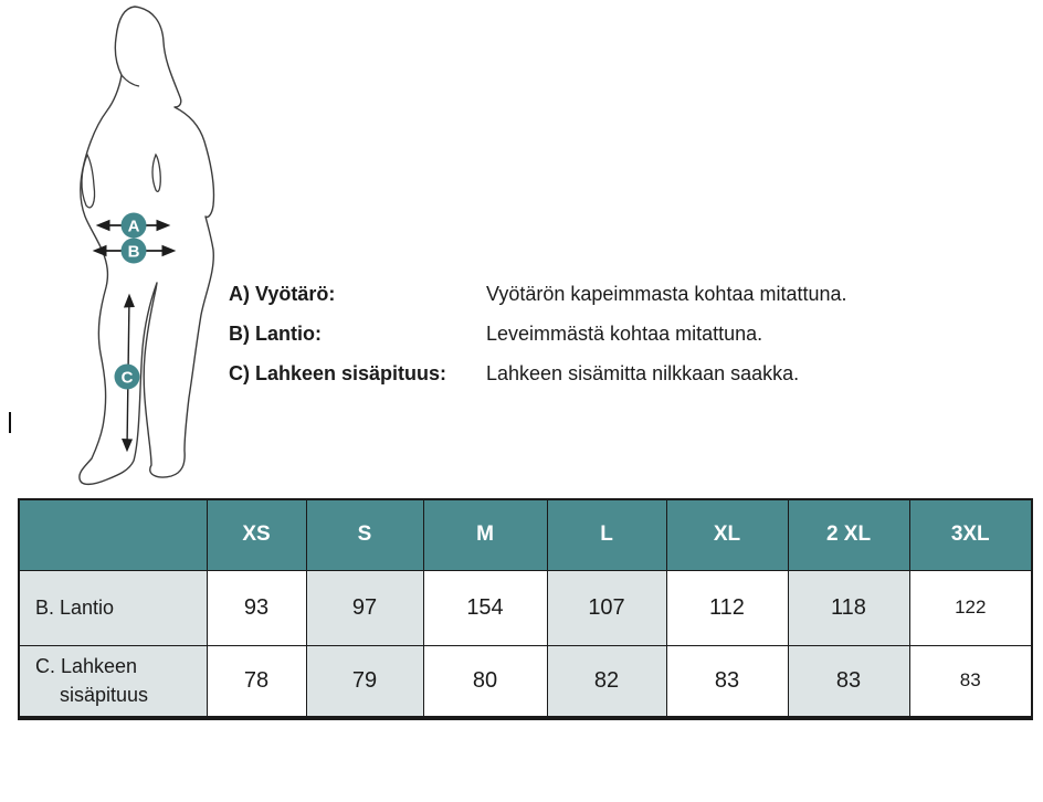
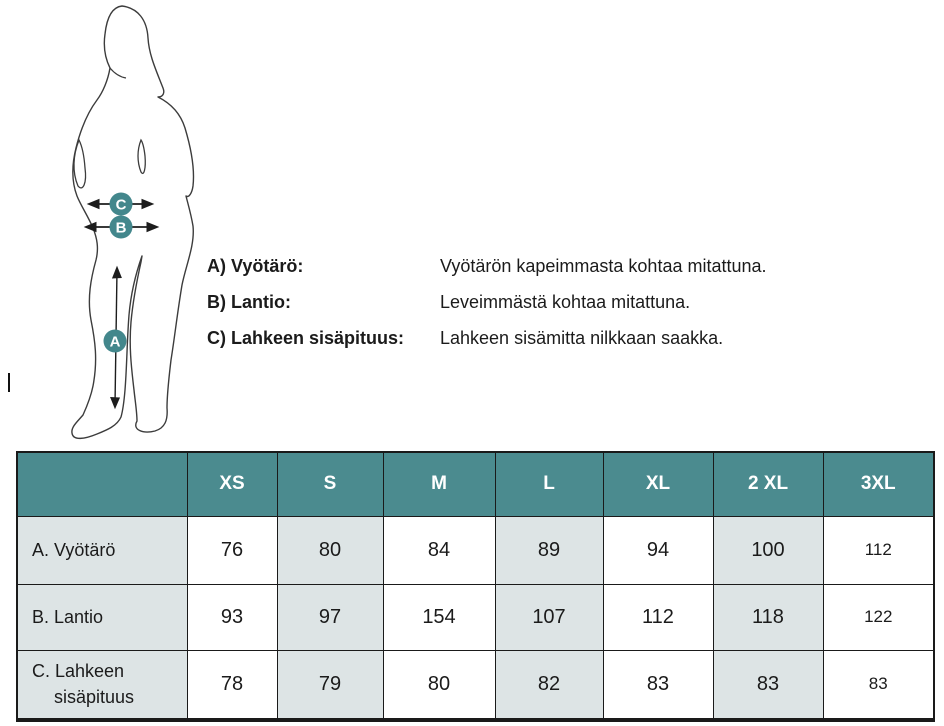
- A
+ C
  B
- C
+ A
  A) Vyötärö:
  Vyötärön kapeimmasta kohtaa mitattuna.
  B) Lantio:
  Leveimmästä kohtaa mitattuna.
  C) Lahkeen sisäpituus:
  Lahkeen sisämitta nilkkaan saakka.
  	XS	S	M	L	XL	2 XL	3XL
+ A. Vyötärö	76	80	84	89	94	100	112
  B. Lantio	93	97	154	107	112	118	122
  C. Lahkeen sisäpituus	78	79	80	82	83	83	83
